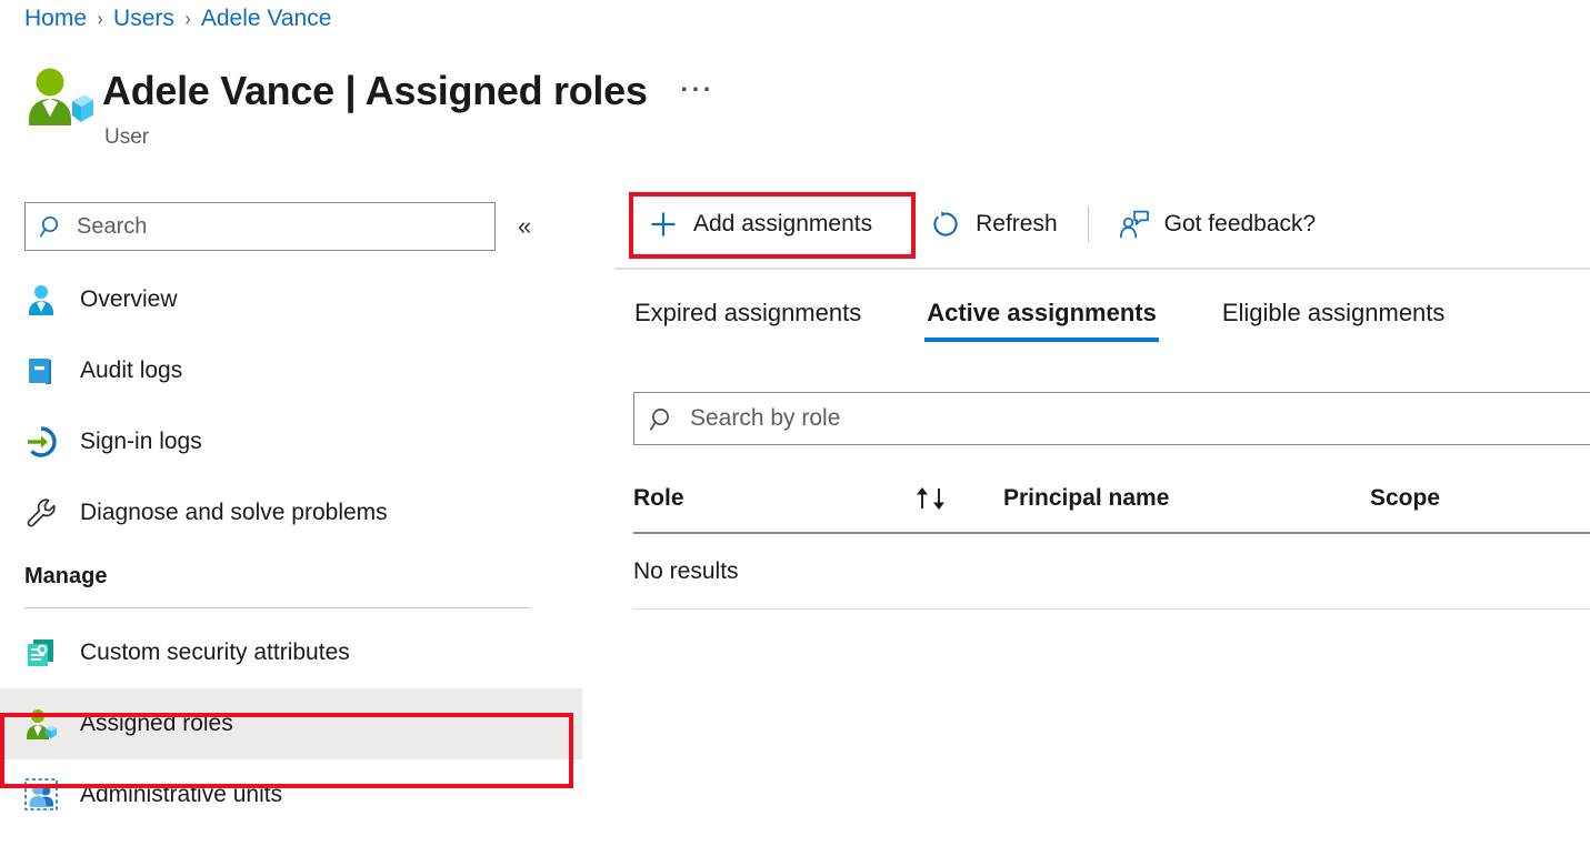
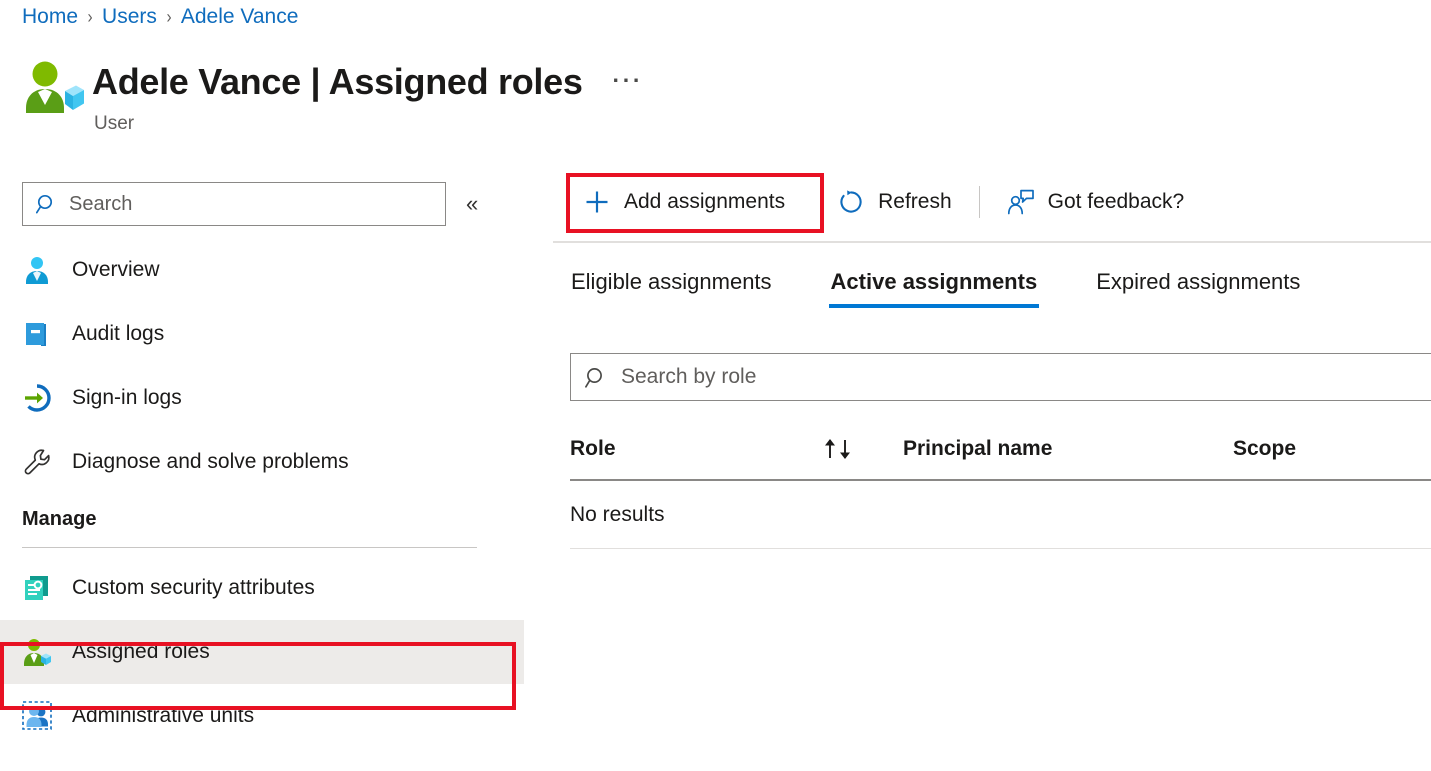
  Home
  ›
  Users
  ›
  Adele Vance
  Adele Vance | Assigned roles
  ···
  User
  Search
  «
  Overview
  Audit logs
  Sign-in logs
  Diagnose and solve problems
  Manage
  Custom security attributes
  Assigned roles
  Administrative units
  Add assignments
  Refresh
  Got feedback?
- Expired assignments
+ Eligible assignments
  Active assignments
- Eligible assignments
+ Expired assignments
  Search by role
  Role
  Principal name
  Scope
  No results
